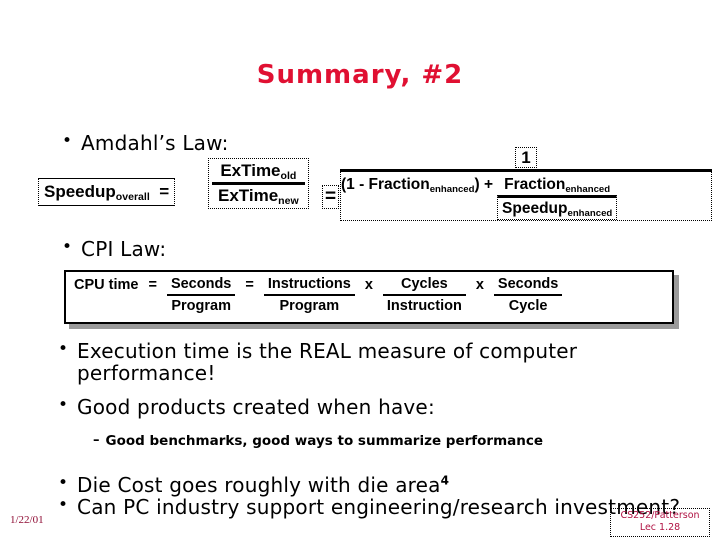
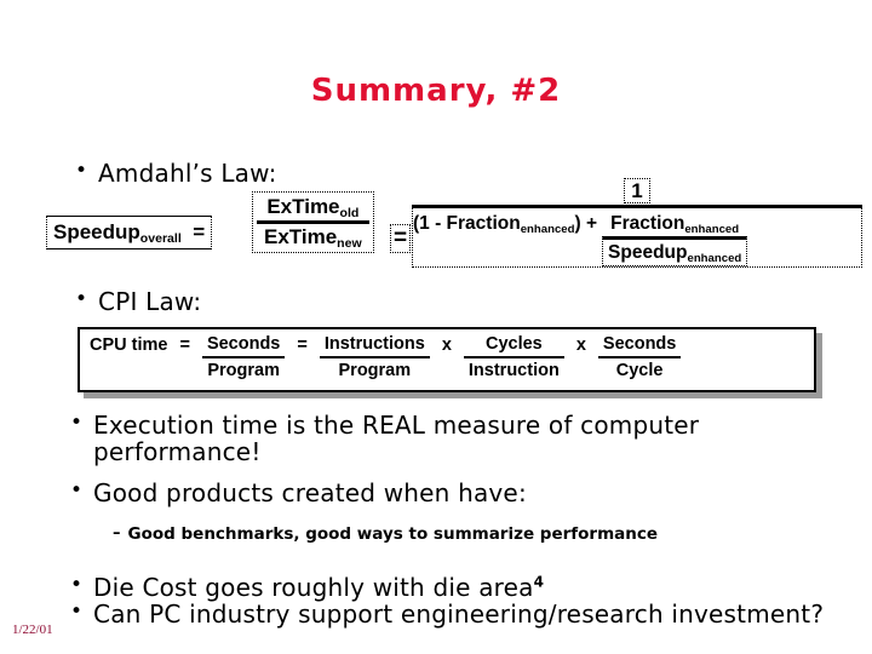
  Summary, #2
  •
  Amdahl’s Law:
  Speedupoverall =
  ExTimeold
  ExTimenew
  =
  1
  (1 - Fractionenhanced) +
  Fractionenhanced
  Speedupenhanced
  •
  CPI Law:
  CPU time
  =
  Seconds
  Program
  =
  Instructions
  Program
  x
  Cycles
  Instruction
  x
  Seconds
  Cycle
  •
  Execution time is the REAL measure of computer performance!
  •
  Good products created when have:
  –
  Good benchmarks, good ways to summarize performance
  •
  Die Cost goes roughly with die area4
  •
  Can PC industry support engineering/research investment?
  1/22/01
- CS252/Patterson
- Lec 1.28
